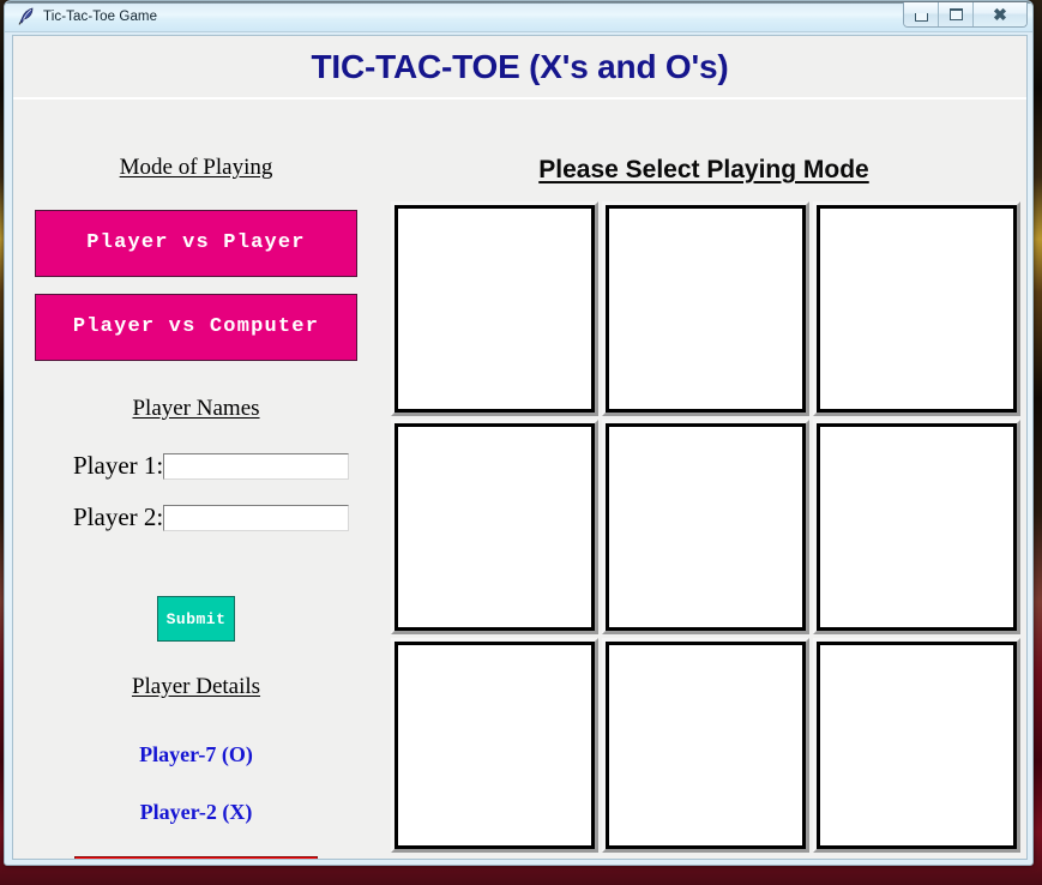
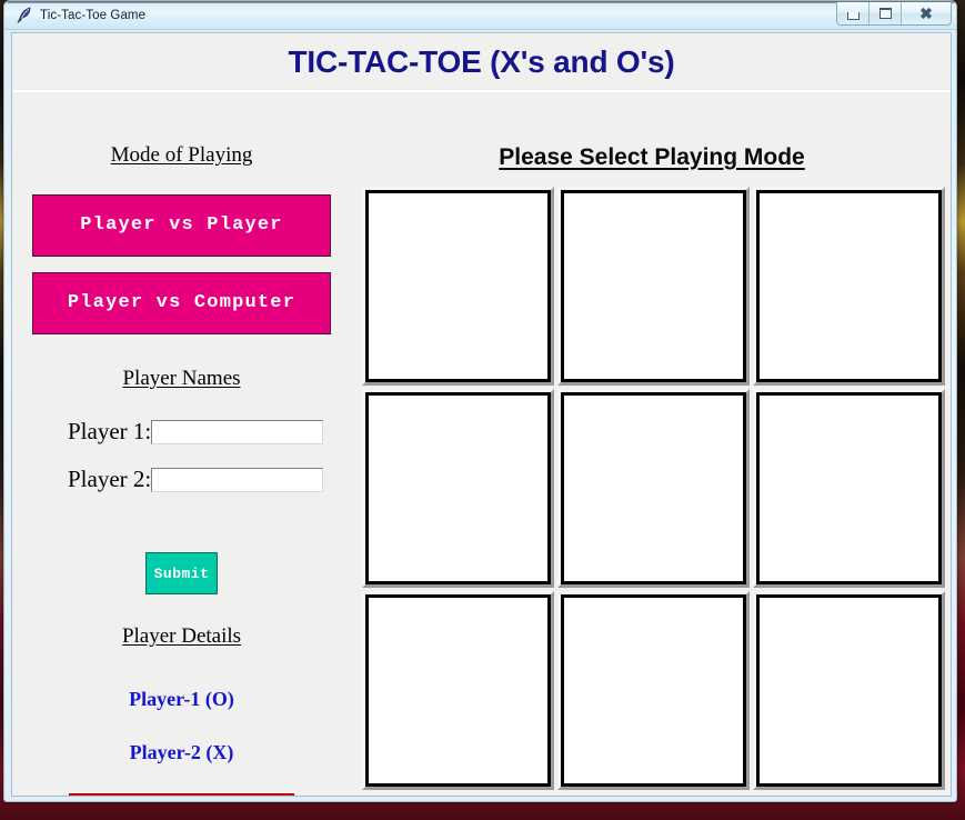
  Tic-Tac-Toe Game
  ✖
  TIC-TAC-TOE (X's and O's)
  Mode of Playing
  Player vs Player
  Player vs Computer
  Player Names
  Player 1:
  Player 2:
  Submit
  Player Details
- Player-7 (O)
+ Player-1 (O)
  Player-2 (X)
  Please Select Playing Mode
